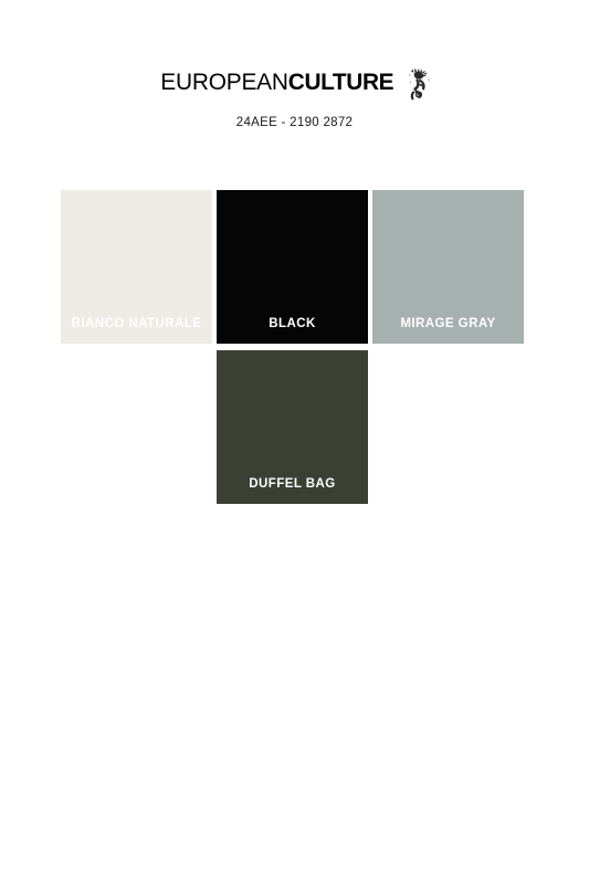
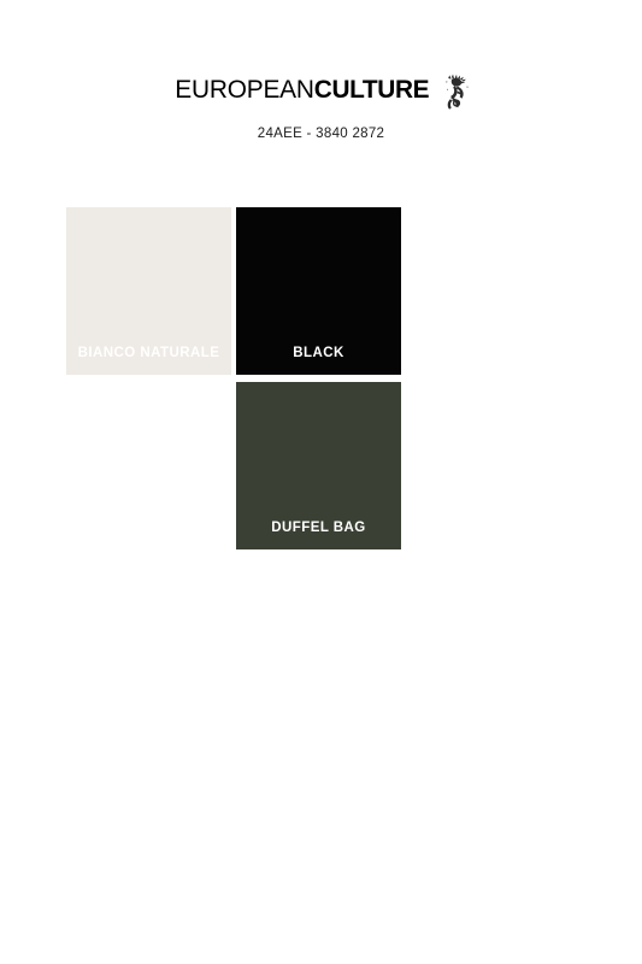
  EUROPEANCULTURE
- 24AEE - 2190 2872
+ 24AEE - 3840 2872
  BIANCO NATURALE
  BLACK
- MIRAGE GRAY
  DUFFEL BAG
